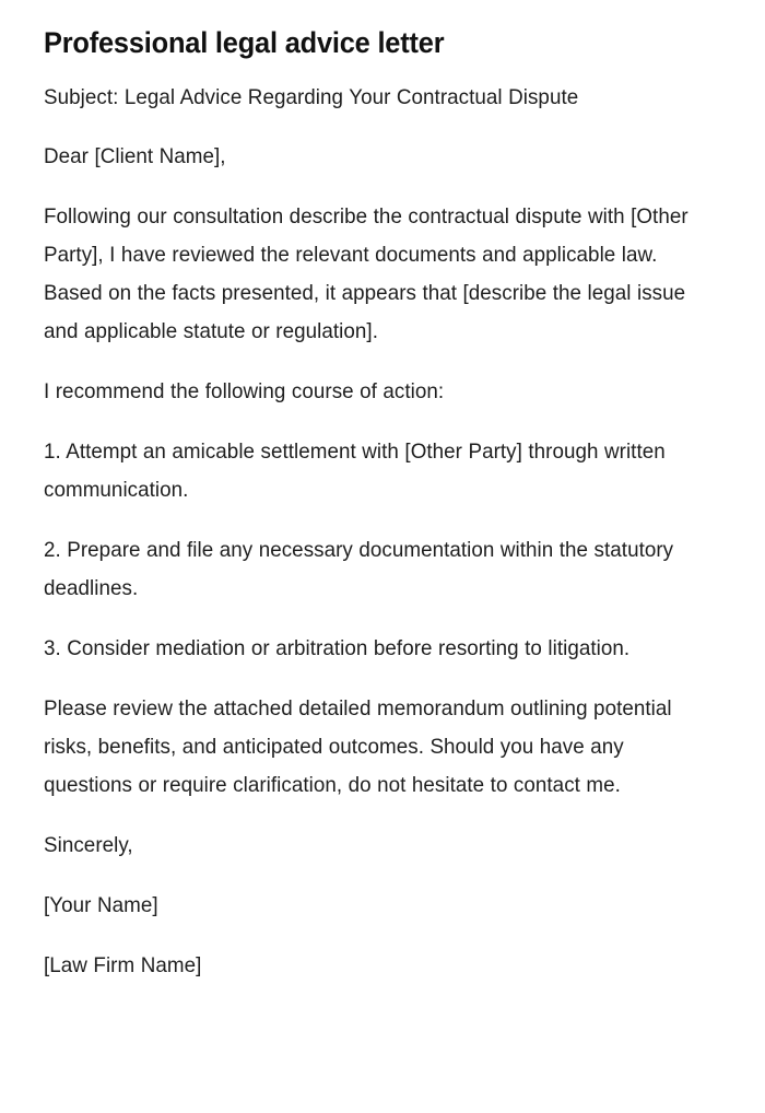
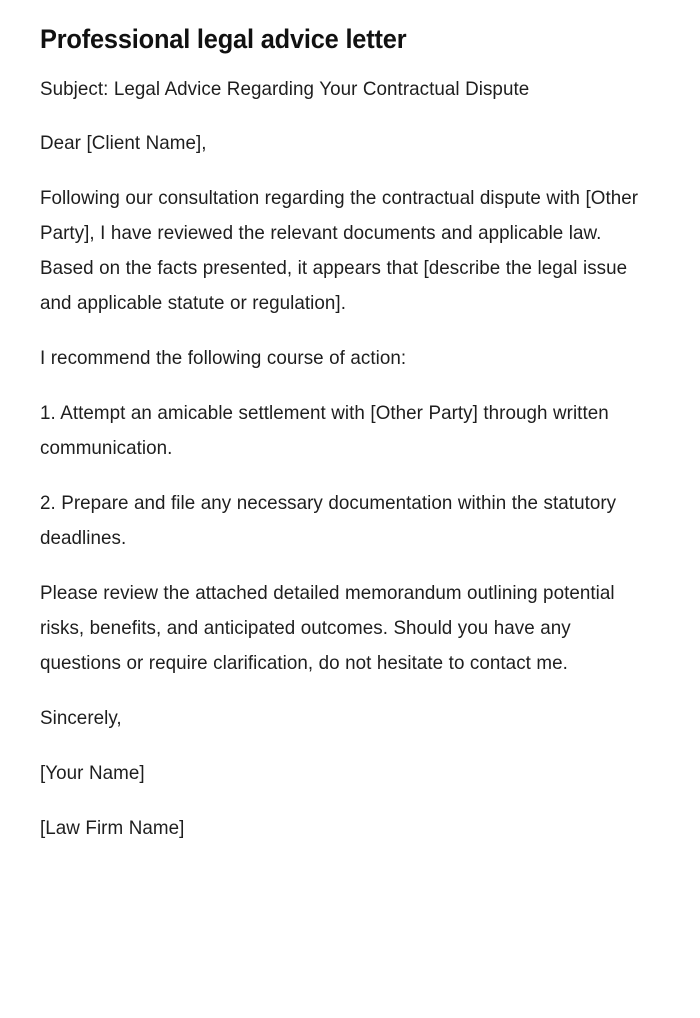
  Professional legal advice letter
  Subject: Legal Advice Regarding Your Contractual Dispute
  Dear [Client Name],
- Following our consultation describe the contractual dispute with [Other Party], I have reviewed the relevant documents and applicable law. Based on the facts presented, it appears that [describe the legal issue and applicable statute or regulation].
+ Following our consultation regarding the contractual dispute with [Other Party], I have reviewed the relevant documents and applicable law. Based on the facts presented, it appears that [describe the legal issue and applicable statute or regulation].
  I recommend the following course of action:
  1. Attempt an amicable settlement with [Other Party] through written communication.
  2. Prepare and file any necessary documentation within the statutory deadlines.
- 3. Consider mediation or arbitration before resorting to litigation.
  Please review the attached detailed memorandum outlining potential risks, benefits, and anticipated outcomes. Should you have any questions or require clarification, do not hesitate to contact me.
  Sincerely,
  [Your Name]
  [Law Firm Name]
